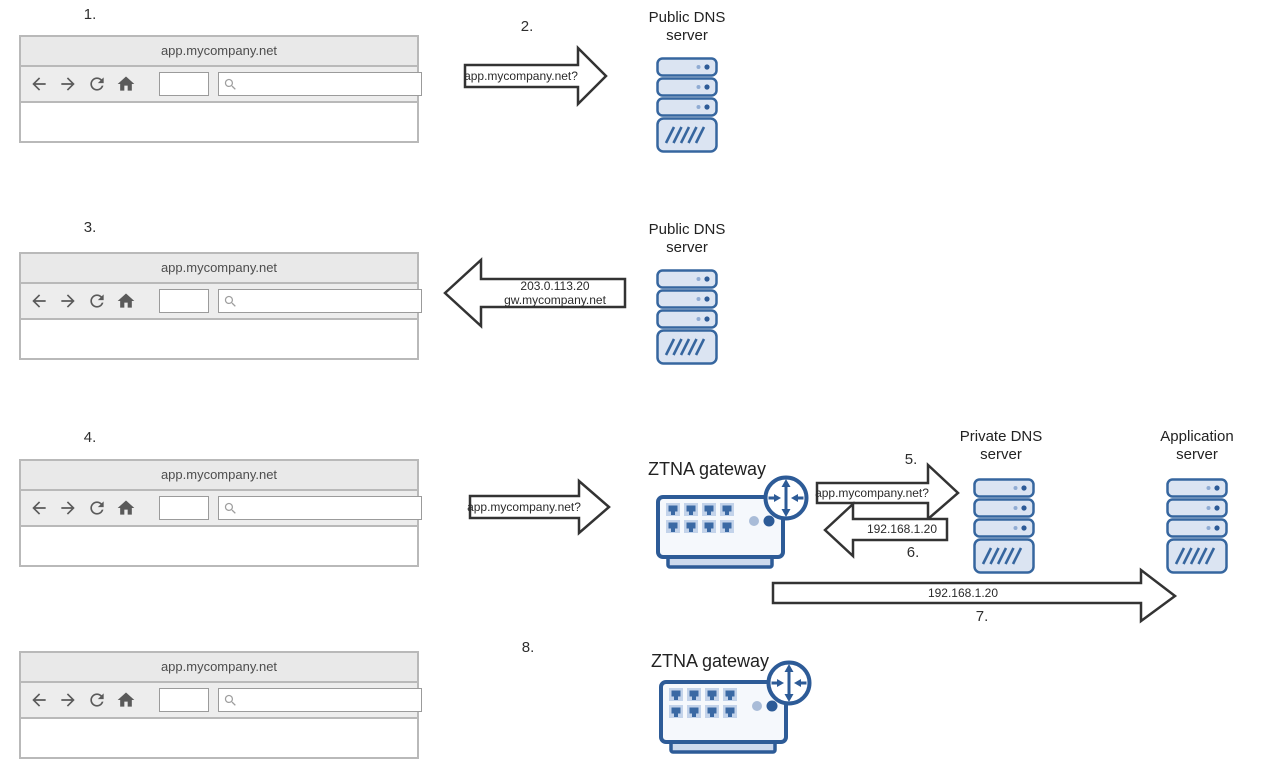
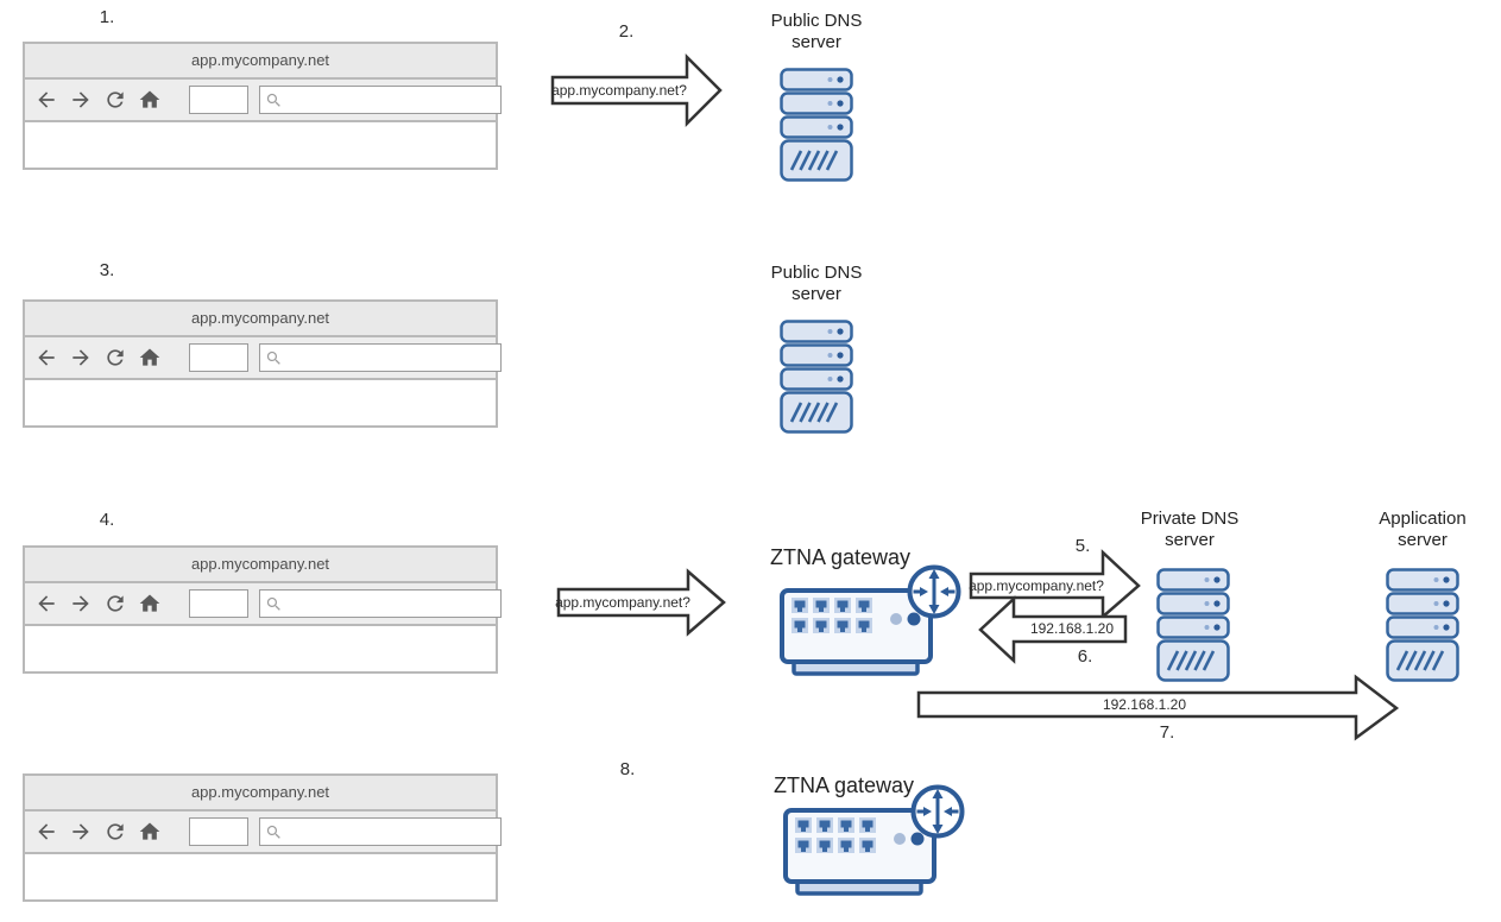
  1.
  2.
  3.
  4.
  5.
  6.
  7.
  8.
  app.mycompany.net
  app.mycompany.net
  app.mycompany.net
  app.mycompany.net
  Public DNS
  server
  Public DNS
  server
  Private DNS
  server
  Application
  server
  ZTNA gateway
  ZTNA gateway
  app.mycompany.net?
- 203.0.113.20
- gw.mycompany.net
  app.mycompany.net?
  app.mycompany.net?
  192.168.1.20
  192.168.1.20
